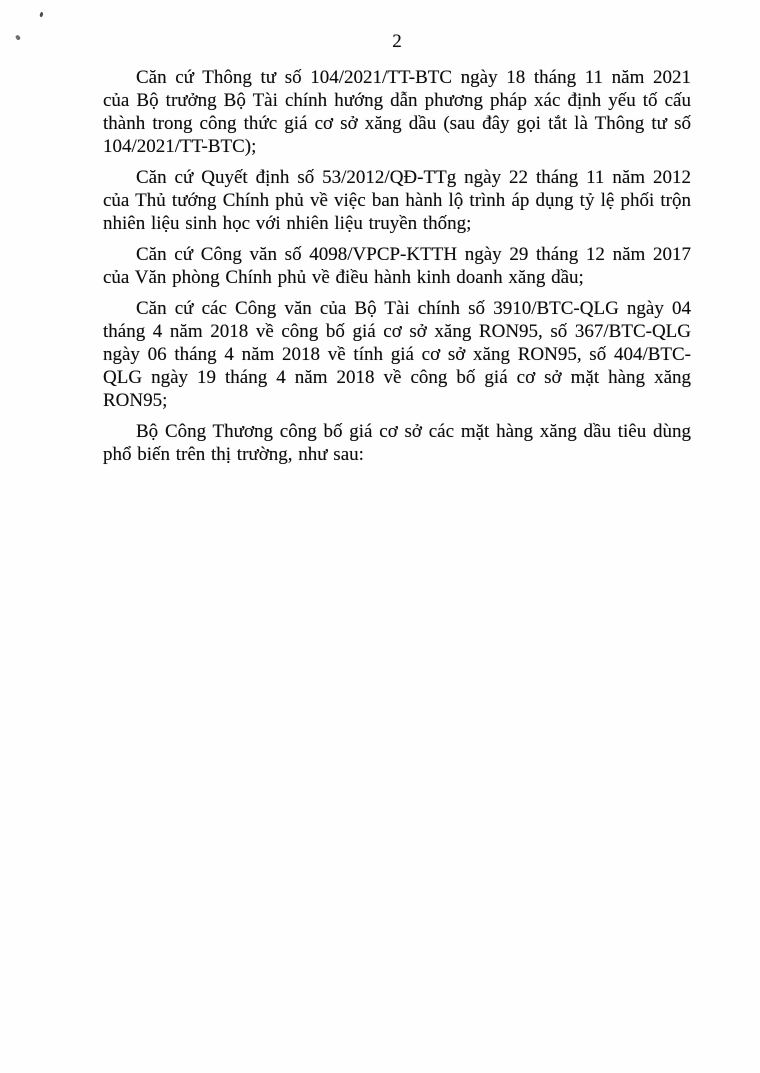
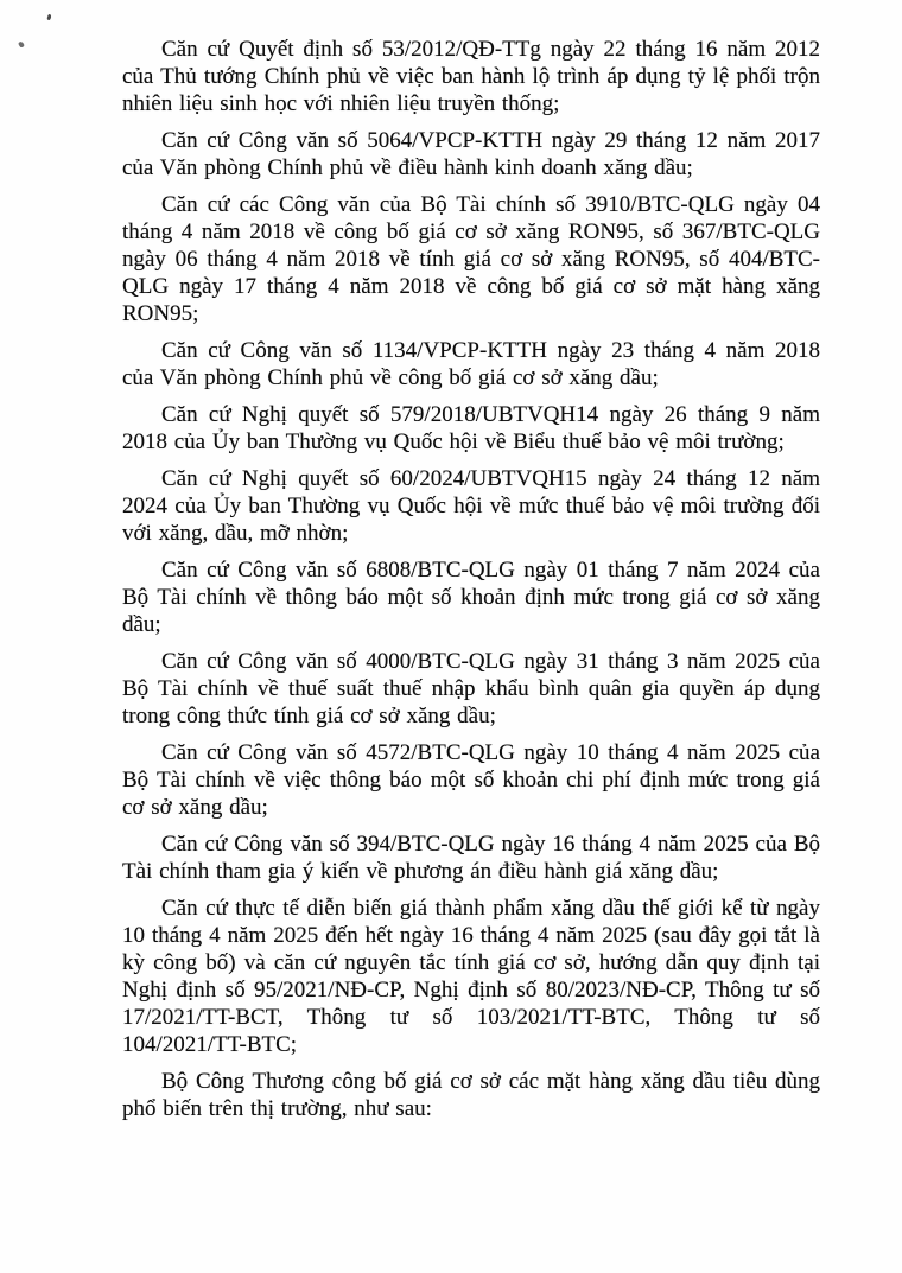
- 2
- Căn cứ Thông tư số 104/2021/TT-BTC ngày 18 tháng 11 năm 2021 của Bộ trưởng Bộ Tài chính hướng dẫn phương pháp xác định yếu tố cấu thành trong công thức giá cơ sở xăng dầu (sau đây gọi tắt là Thông tư số 104/2021/TT-BTC);
- Căn cứ Quyết định số 53/2012/QĐ-TTg ngày 22 tháng 11 năm 2012 của Thủ tướng Chính phủ về việc ban hành lộ trình áp dụng tỷ lệ phối trộn nhiên liệu sinh học với nhiên liệu truyền thống;
+ Căn cứ Quyết định số 53/2012/QĐ-TTg ngày 22 tháng 16 năm 2012 của Thủ tướng Chính phủ về việc ban hành lộ trình áp dụng tỷ lệ phối trộn nhiên liệu sinh học với nhiên liệu truyền thống;
- Căn cứ Công văn số 4098/VPCP-KTTH ngày 29 tháng 12 năm 2017 của Văn phòng Chính phủ về điều hành kinh doanh xăng dầu;
+ Căn cứ Công văn số 5064/VPCP-KTTH ngày 29 tháng 12 năm 2017 của Văn phòng Chính phủ về điều hành kinh doanh xăng dầu;
- Căn cứ các Công văn của Bộ Tài chính số 3910/BTC-QLG ngày 04 tháng 4 năm 2018 về công bố giá cơ sở xăng RON95, số 367/BTC-QLG ngày 06 tháng 4 năm 2018 về tính giá cơ sở xăng RON95, số 404/BTC-QLG ngày 19 tháng 4 năm 2018 về công bố giá cơ sở mặt hàng xăng RON95;
+ Căn cứ các Công văn của Bộ Tài chính số 3910/BTC-QLG ngày 04 tháng 4 năm 2018 về công bố giá cơ sở xăng RON95, số 367/BTC-QLG ngày 06 tháng 4 năm 2018 về tính giá cơ sở xăng RON95, số 404/BTC-QLG ngày 17 tháng 4 năm 2018 về công bố giá cơ sở mặt hàng xăng RON95;
+ Căn cứ Công văn số 1134/VPCP-KTTH ngày 23 tháng 4 năm 2018 của Văn phòng Chính phủ về công bố giá cơ sở xăng dầu;
+ Căn cứ Nghị quyết số 579/2018/UBTVQH14 ngày 26 tháng 9 năm 2018 của Ủy ban Thường vụ Quốc hội về Biểu thuế bảo vệ môi trường;
+ Căn cứ Nghị quyết số 60/2024/UBTVQH15 ngày 24 tháng 12 năm 2024 của Ủy ban Thường vụ Quốc hội về mức thuế bảo vệ môi trường đối với xăng, dầu, mỡ nhờn;
+ Căn cứ Công văn số 6808/BTC-QLG ngày 01 tháng 7 năm 2024 của Bộ Tài chính về thông báo một số khoản định mức trong giá cơ sở xăng dầu;
+ Căn cứ Công văn số 4000/BTC-QLG ngày 31 tháng 3 năm 2025 của Bộ Tài chính về thuế suất thuế nhập khẩu bình quân gia quyền áp dụng trong công thức tính giá cơ sở xăng dầu;
+ Căn cứ Công văn số 4572/BTC-QLG ngày 10 tháng 4 năm 2025 của Bộ Tài chính về việc thông báo một số khoản chi phí định mức trong giá cơ sở xăng dầu;
+ Căn cứ Công văn số 394/BTC-QLG ngày 16 tháng 4 năm 2025 của Bộ Tài chính tham gia ý kiến về phương án điều hành giá xăng dầu;
+ Căn cứ thực tế diễn biến giá thành phẩm xăng dầu thế giới kể từ ngày 10 tháng 4 năm 2025 đến hết ngày 16 tháng 4 năm 2025 (sau đây gọi tắt là kỳ công bố) và căn cứ nguyên tắc tính giá cơ sở, hướng dẫn quy định tại Nghị định số 95/2021/NĐ-CP, Nghị định số 80/2023/NĐ-CP, Thông tư số 17/2021/TT-BCT, Thông tư số 103/2021/TT-BTC, Thông tư số 104/2021/TT-BTC;
  Bộ Công Thương công bố giá cơ sở các mặt hàng xăng dầu tiêu dùng phổ biến trên thị trường, như sau:
